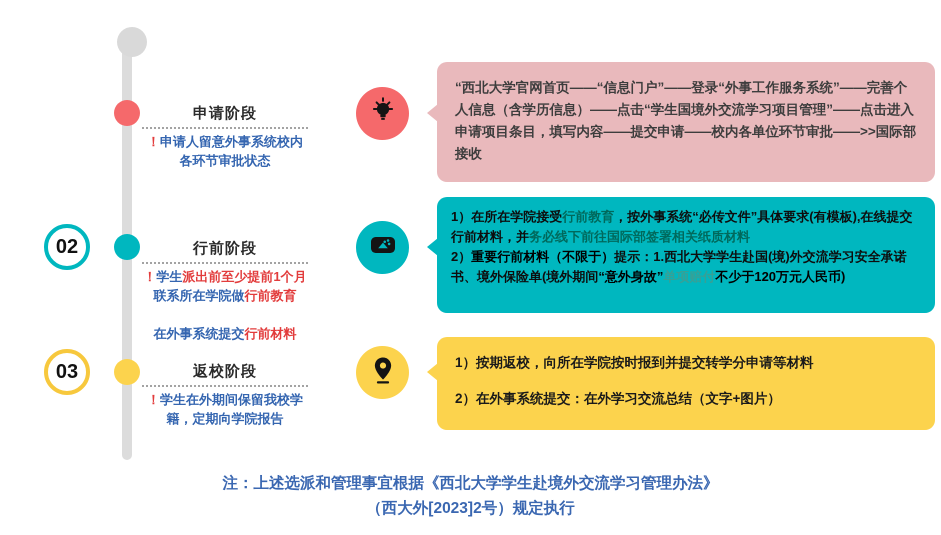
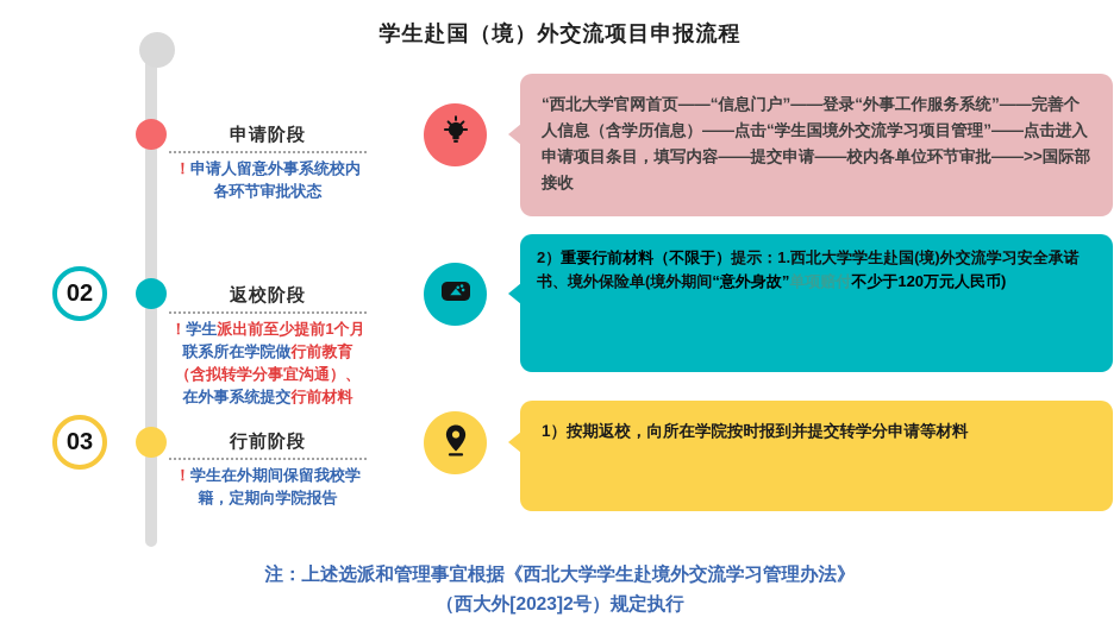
+ 学生赴国（境）外交流项目申报流程
  申请阶段
  ！申请人留意外事系统校内
  各环节审批状态
  “西北大学官网首页——“信息门户”——登录“外事工作服务系统”——完善个人信息（含学历信息）——点击“学生国境外交流学习项目管理”——点击进入申请项目条目，填写内容——提交申请——校内各单位环节审批——>>国际部接收
  02
- 行前阶段
+ 返校阶段
  ！学生派出前至少提前1个月
  联系所在学院做行前教育
+ （含拟转学分事宜沟通）、
  在外事系统提交行前材料
- 1）在所在学院接受行前教育，按外事系统“必传文件”具体要求(有模板),在线提交行前材料，并务必线下前往国际部签署相关纸质材料
  2）重要行前材料（不限于）提示：1.西北大学学生赴国(境)外交流学习安全承诺书、境外保险单(境外期间“意外身故”单项赔付不少于120万元人民币)
  03
- 返校阶段
+ 行前阶段
  ！学生在外期间保留我校学
  籍，定期向学院报告
  1）按期返校，向所在学院按时报到并提交转学分申请等材料
- 2）在外事系统提交：在外学习交流总结（文字+图片）
  注：上述选派和管理事宜根据《西北大学学生赴境外交流学习管理办法》
  （西大外[2023]2号）规定执行
